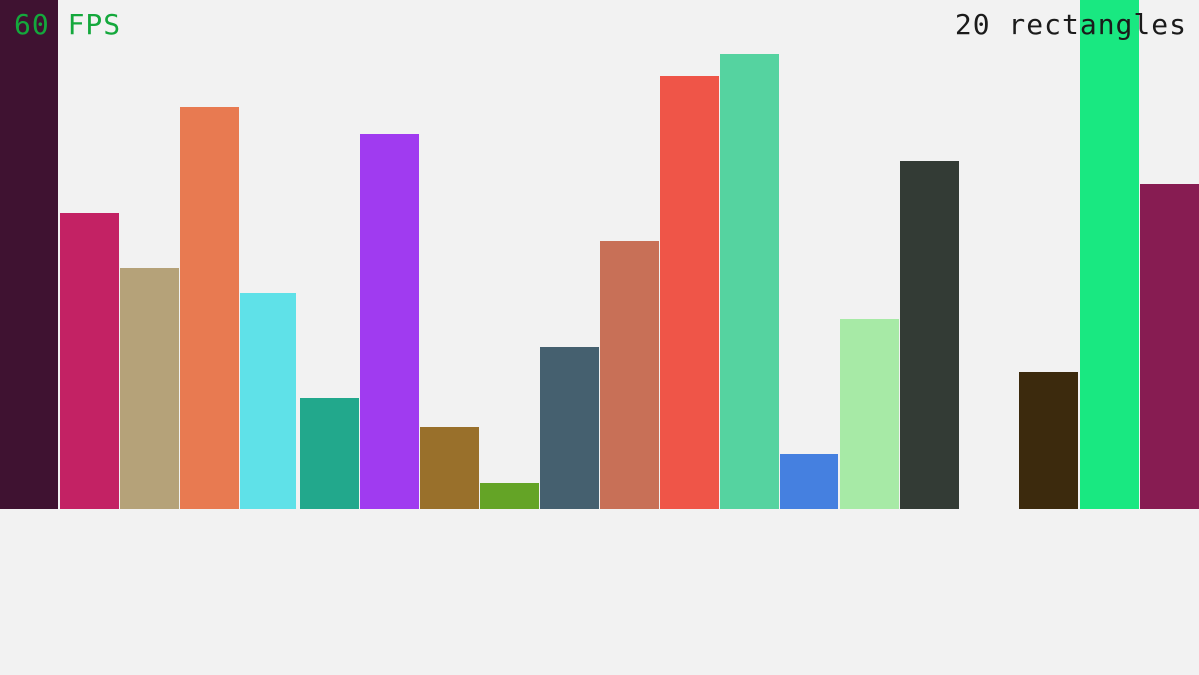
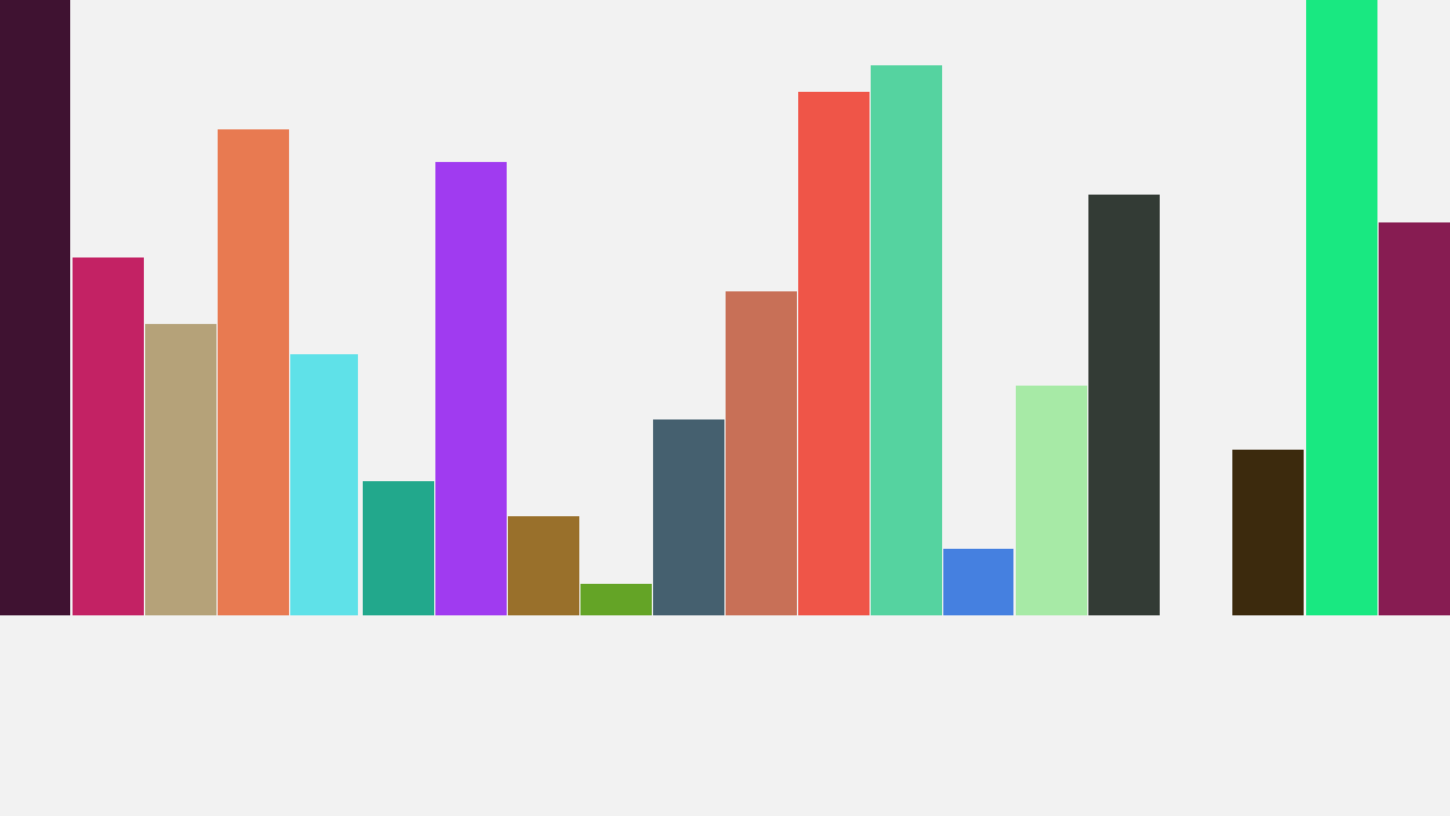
- 60 FPS
- 20 rectangles
